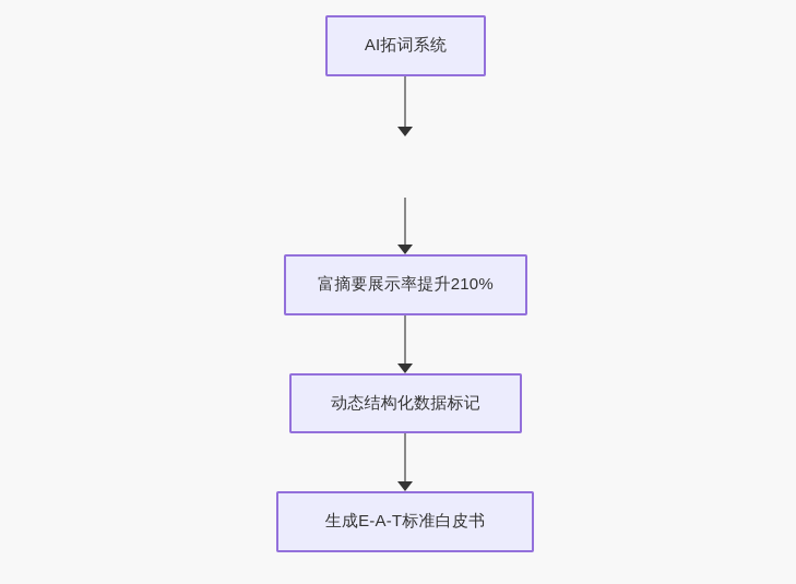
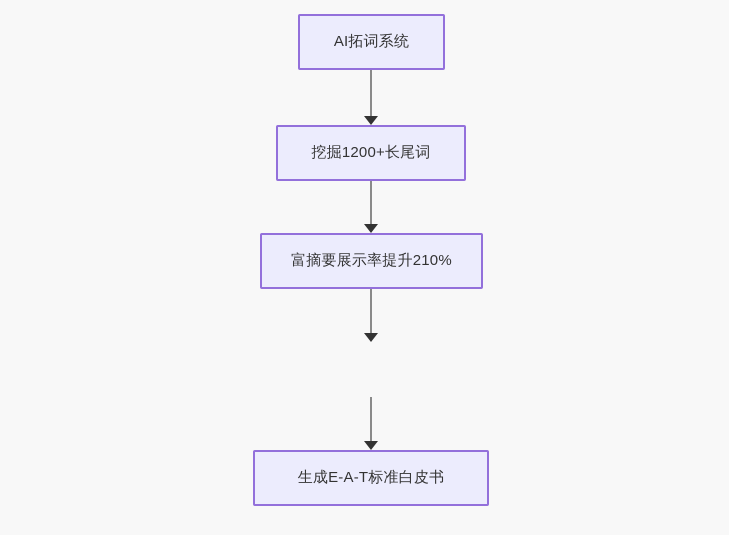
  AI拓词系统
+ 挖掘1200+长尾词
  富摘要展示率提升210%
- 动态结构化数据标记
  生成E-A-T标准白皮书
